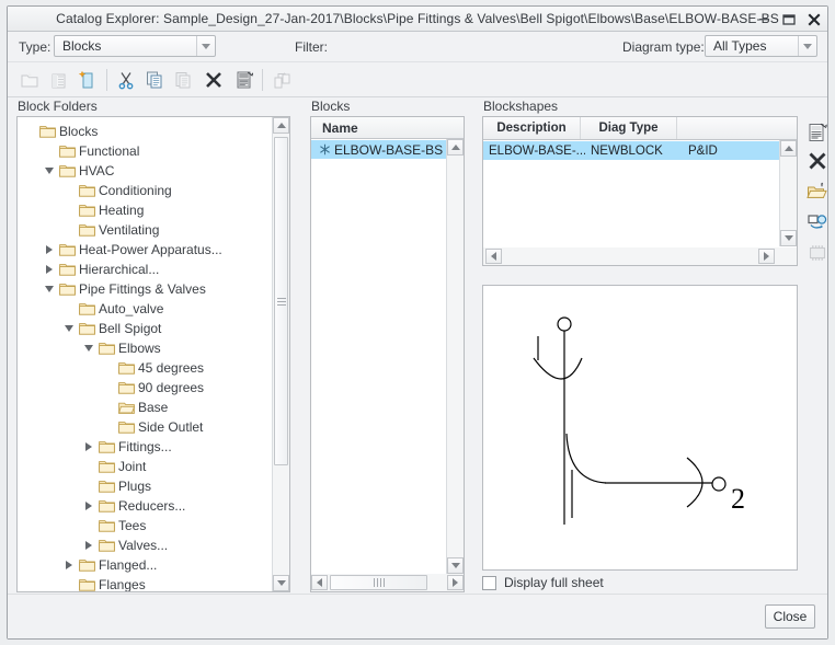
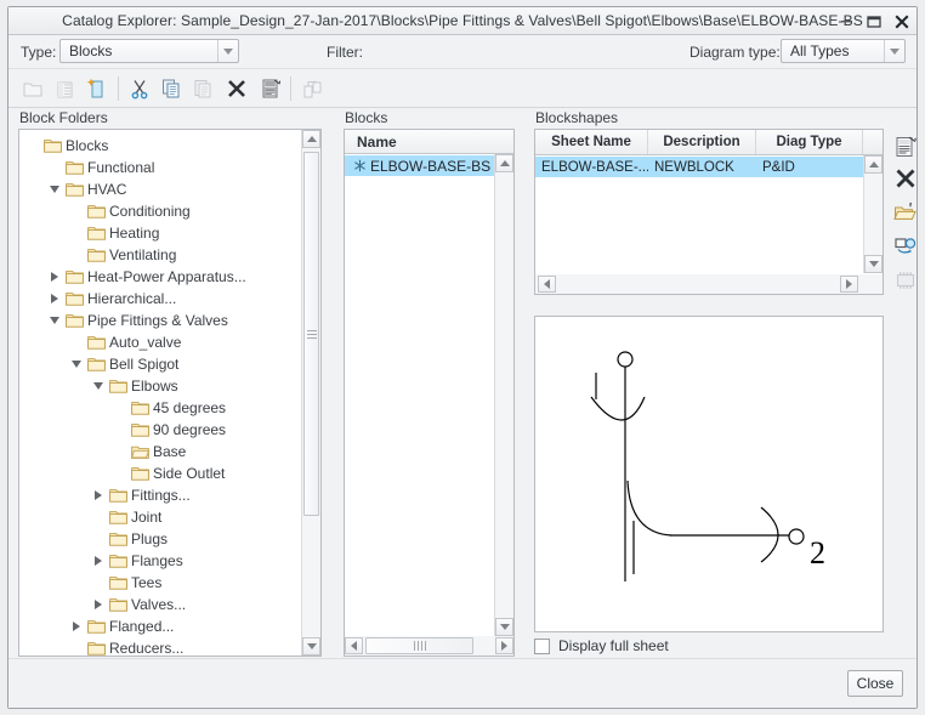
  Catalog Explorer: Sample_Design_27-Jan-2017\Blocks\Pipe Fittings & Valves\Bell Spigot\Elbows\Base\ELBOW-BASES
  Type:
  Blocks
  Filter:
  Diagram type:
  All Types
  Block Folders
  Blocks
  Functional
  HVAC
  Conditioning
  Heating
  Ventilating
  Heat-Power Apparatus...
  Hierarchical...
  Pipe Fittings & Valves
  Auto_valve
  Bell Spigot
  Elbows
  45 degrees
  90 degrees
  Base
  Side Outlet
  Fittings...
  Joint
  Plugs
- Reducers...
+ Flanges
  Tees
  Valves...
  Flanged...
- Flanges
+ Reducers...
  Blocks
  Name
  ELBOW-BASE-BS
  Blockshapes
+ Sheet Name
  Description
  Diag Type
  ELBOW-BASE-...
  NEWBLOCK
  P&ID
  2
  Display full sheet
  Close
